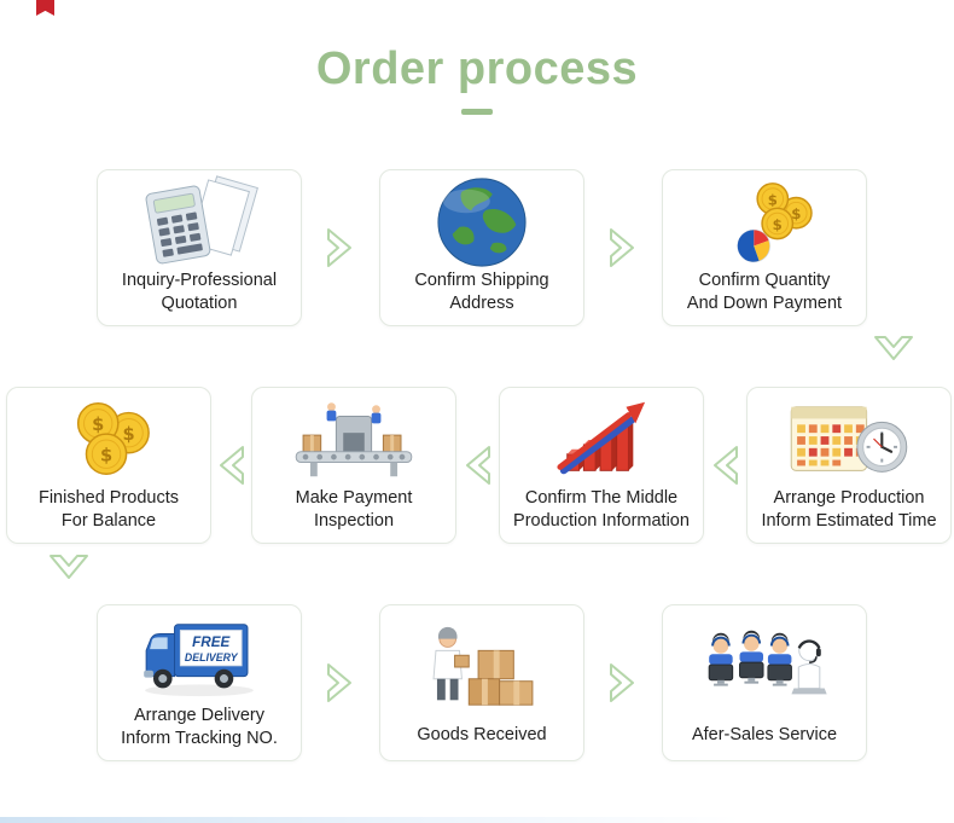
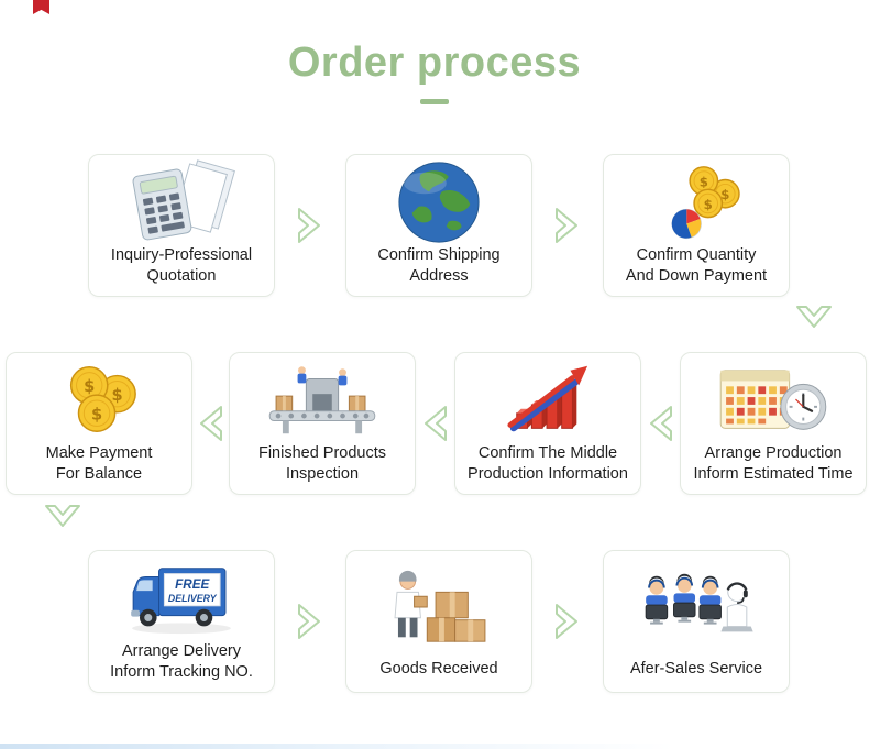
  Order process
  Inquiry-Professional
  Quotation
  Confirm Shipping
  Address
  $
  $
  $
  Confirm Quantity
  And Down Payment
  $
  $
  $
- Finished Products
+ Make Payment
  For Balance
- Make Payment
+ Finished Products
  Inspection
  Confirm The Middle
  Production Information
  Arrange Production
  Inform Estimated Time
  FREE
  DELIVERY
  Arrange Delivery
  Inform Tracking NO.
  Goods Received
  Afer-Sales Service
